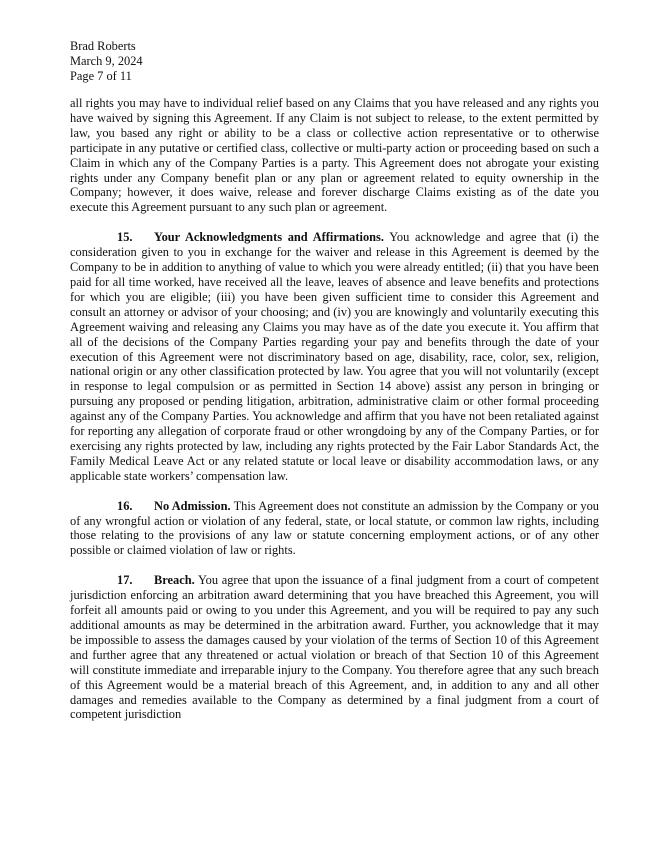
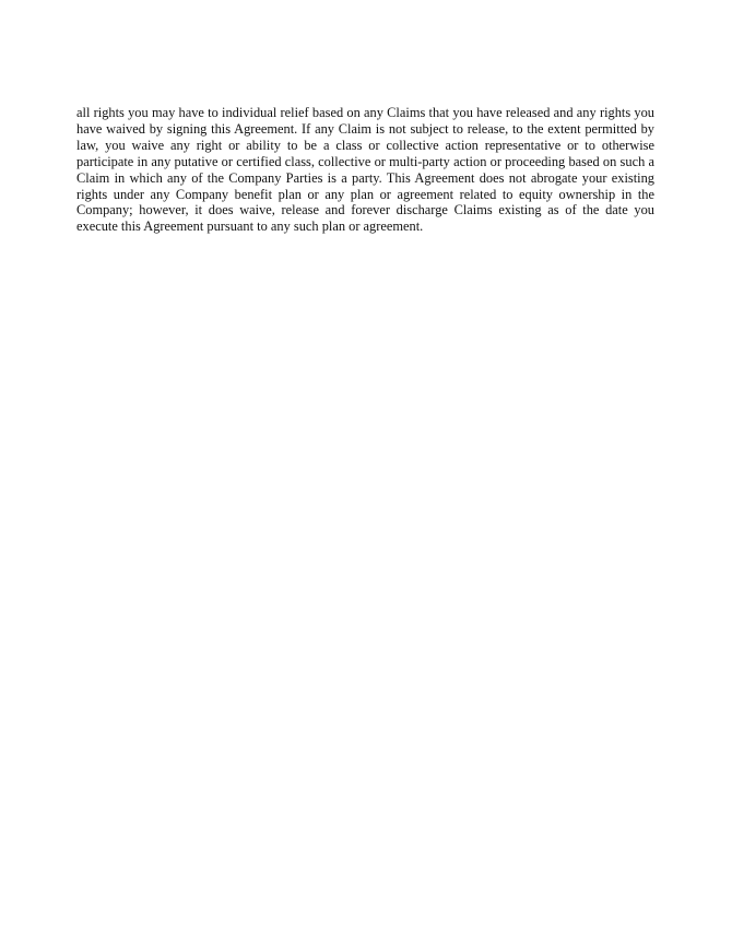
- Brad Roberts
- March 9, 2024
- Page 7 of 11
- all rights you may have to individual relief based on any Claims that you have released and any rights you have waived by signing this Agreement. If any Claim is not subject to release, to the extent permitted by law, you based any right or ability to be a class or collective action representative or to otherwise participate in any putative or certified class, collective or multi-party action or proceeding based on such a Claim in which any of the Company Parties is a party. This Agreement does not abrogate your existing rights under any Company benefit plan or any plan or agreement related to equity ownership in the Company; however, it does waive, release and forever discharge Claims existing as of the date you execute this Agreement pursuant to any such plan or agreement.
+ all rights you may have to individual relief based on any Claims that you have released and any rights you have waived by signing this Agreement. If any Claim is not subject to release, to the extent permitted by law, you waive any right or ability to be a class or collective action representative or to otherwise participate in any putative or certified class, collective or multi-party action or proceeding based on such a Claim in which any of the Company Parties is a party. This Agreement does not abrogate your existing rights under any Company benefit plan or any plan or agreement related to equity ownership in the Company; however, it does waive, release and forever discharge Claims existing as of the date you execute this Agreement pursuant to any such plan or agreement.
- 15. Your Acknowledgments and Affirmations. You acknowledge and agree that (i) the consideration given to you in exchange for the waiver and release in this Agreement is deemed by the Company to be in addition to anything of value to which you were already entitled; (ii) that you have been paid for all time worked, have received all the leave, leaves of absence and leave benefits and protections for which you are eligible; (iii) you have been given sufficient time to consider this Agreement and consult an attorney or advisor of your choosing; and (iv) you are knowingly and voluntarily executing this Agreement waiving and releasing any Claims you may have as of the date you execute it. You affirm that all of the decisions of the Company Parties regarding your pay and benefits through the date of your execution of this Agreement were not discriminatory based on age, disability, race, color, sex, religion, national origin or any other classification protected by law. You agree that you will not voluntarily (except in response to legal compulsion or as permitted in Section 14 above) assist any person in bringing or pursuing any proposed or pending litigation, arbitration, administrative claim or other formal proceeding against any of the Company Parties. You acknowledge and affirm that you have not been retaliated against for reporting any allegation of corporate fraud or other wrongdoing by any of the Company Parties, or for exercising any rights protected by law, including any rights protected by the Fair Labor Standards Act, the Family Medical Leave Act or any related statute or local leave or disability accommodation laws, or any applicable state workers’ compensation law.
- 16. No Admission. This Agreement does not constitute an admission by the Company or you of any wrongful action or violation of any federal, state, or local statute, or common law rights, including those relating to the provisions of any law or statute concerning employment actions, or of any other possible or claimed violation of law or rights.
- 17. Breach. You agree that upon the issuance of a final judgment from a court of competent jurisdiction enforcing an arbitration award determining that you have breached this Agreement, you will forfeit all amounts paid or owing to you under this Agreement, and you will be required to pay any such additional amounts as may be determined in the arbitration award. Further, you acknowledge that it may be impossible to assess the damages caused by your violation of the terms of Section 10 of this Agreement and further agree that any threatened or actual violation or breach of that Section 10 of this Agreement will constitute immediate and irreparable injury to the Company. You therefore agree that any such breach of this Agreement would be a material breach of this Agreement, and, in addition to any and all other damages and remedies available to the Company as determined by a final judgment from a court of competent jurisdiction
